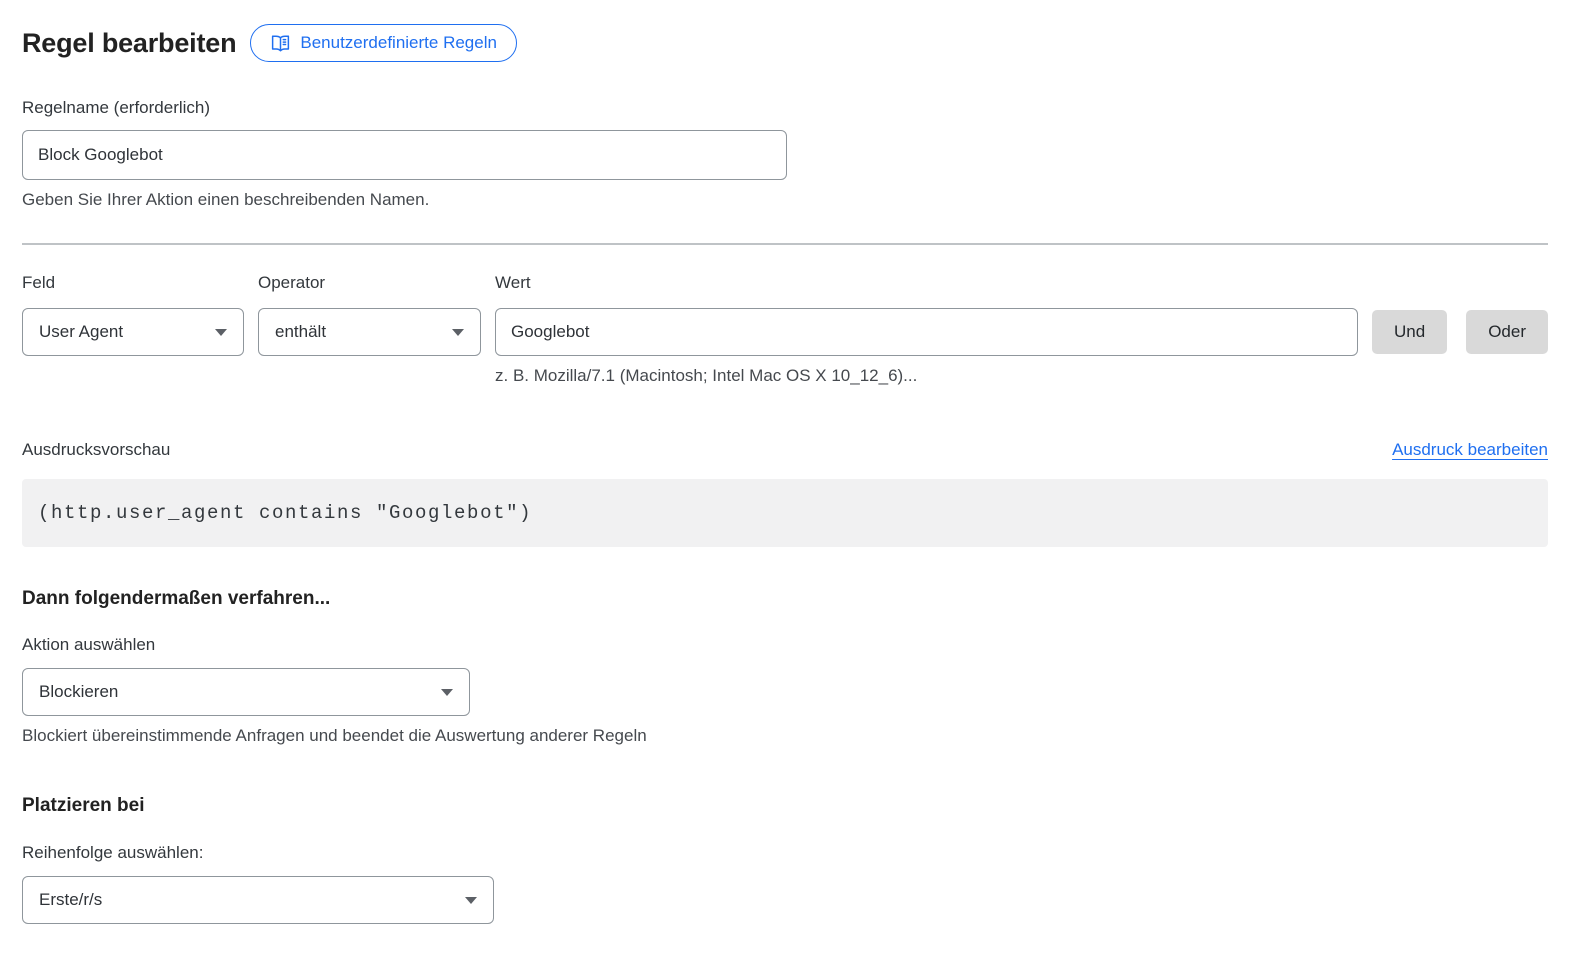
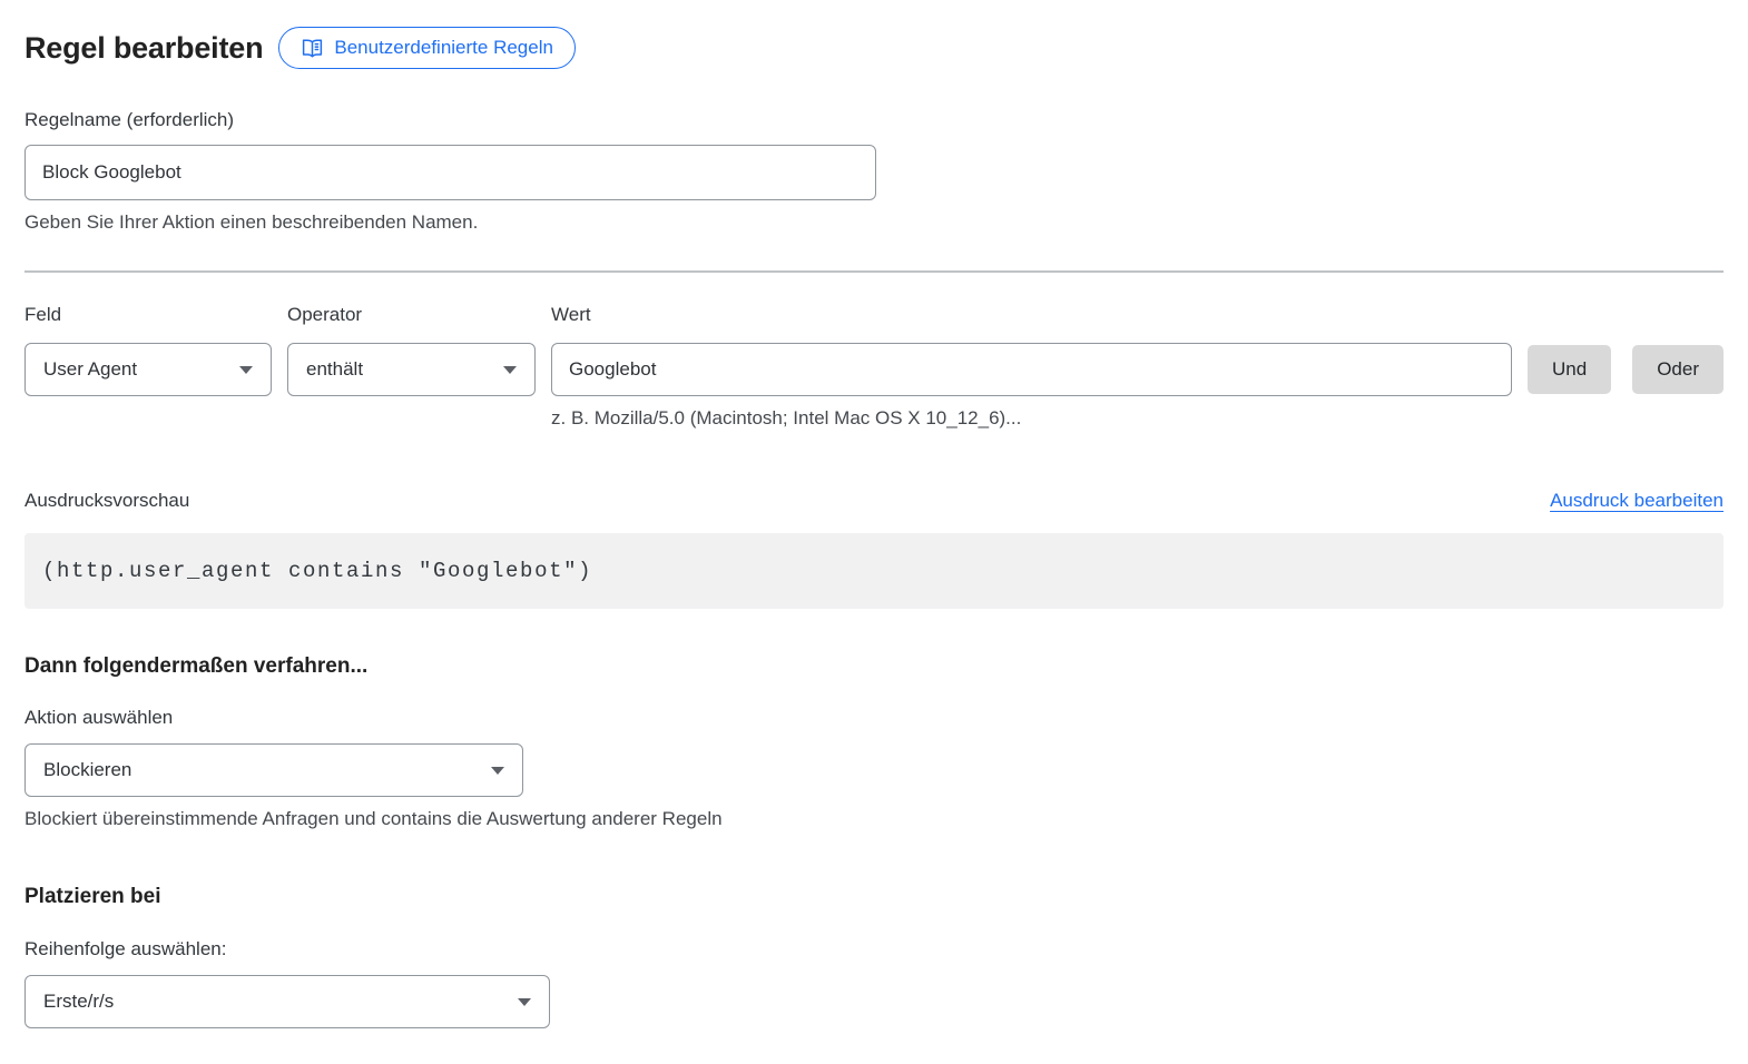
  Regel bearbeiten
  Benutzerdefinierte Regeln
  Regelname (erforderlich)
  Block Googlebot
  Geben Sie Ihrer Aktion einen beschreibenden Namen.
  Feld
  User Agent
  Operator
  enthält
  Wert
  Googlebot
- z. B. Mozilla/7.1 (Macintosh; Intel Mac OS X 10_12_6)...
+ z. B. Mozilla/5.0 (Macintosh; Intel Mac OS X 10_12_6)...
  Und
  Oder
  Ausdrucksvorschau
  Ausdruck bearbeiten
  (http.user_agent contains "Googlebot")
  Dann folgendermaßen verfahren...
  Aktion auswählen
  Blockieren
- Blockiert übereinstimmende Anfragen und beendet die Auswertung anderer Regeln
+ Blockiert übereinstimmende Anfragen und contains die Auswertung anderer Regeln
  Platzieren bei
  Reihenfolge auswählen:
  Erste/r/s
